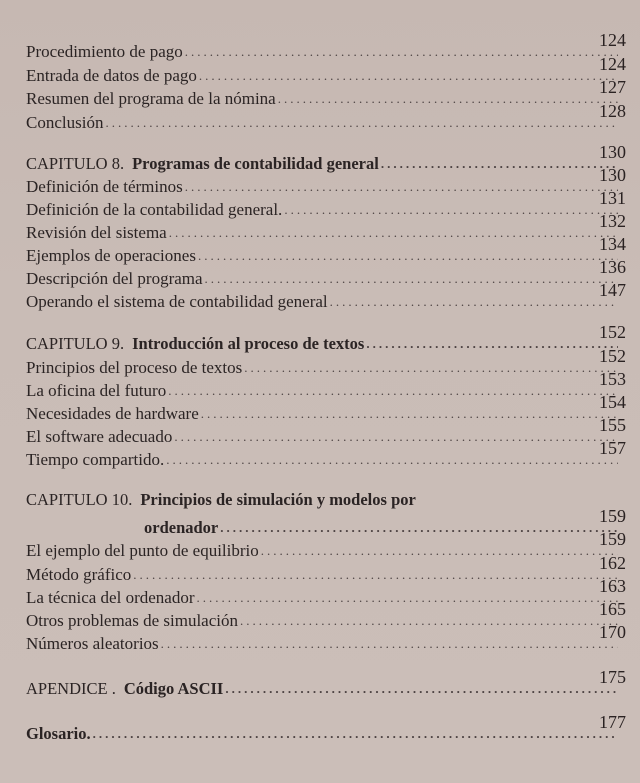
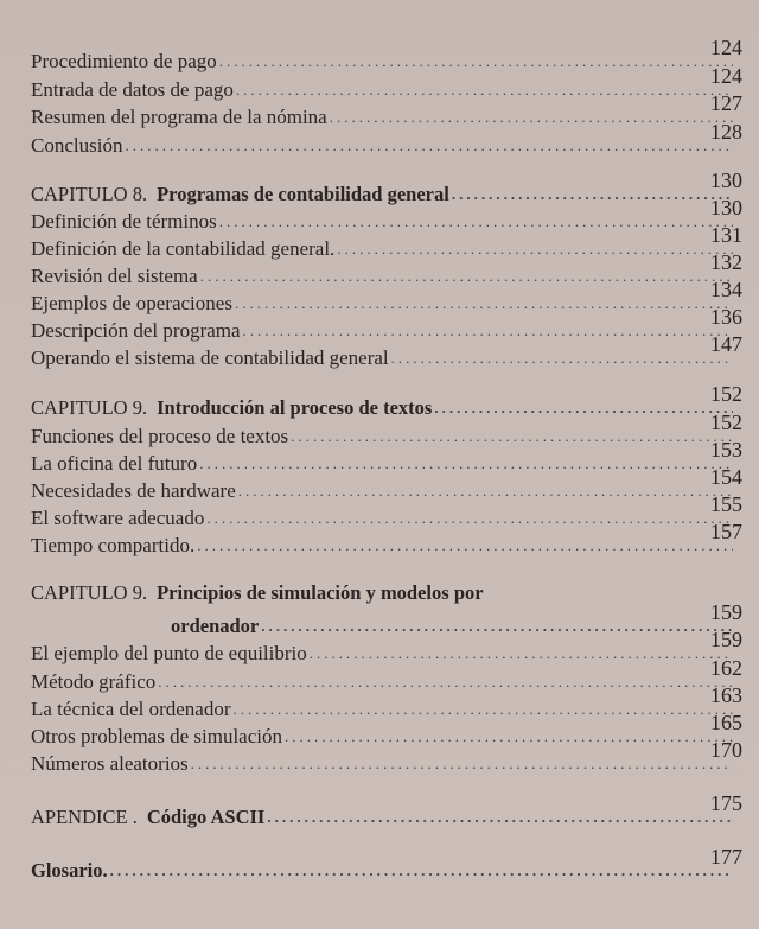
  Procedimiento de pago
  124
  Entrada de datos de pago
  124
  Resumen del programa de la nómina
  127
  Conclusión
  128
  CAPITULO 8. Programas de contabilidad general
  130
  Definición de términos
  130
  Definición de la contabilidad general.
  131
  Revisión del sistema
  132
  Ejemplos de operaciones
  134
  Descripción del programa
  136
  Operando el sistema de contabilidad general
  147
  CAPITULO 9. Introducción al proceso de textos
  152
- Principios del proceso de textos
+ Funciones del proceso de textos
  152
  La oficina del futuro
  153
  Necesidades de hardware
  154
  El software adecuado
  155
  Tiempo compartido.
  157
- CAPITULO 10. Principios de simulación y modelos por
+ CAPITULO 9. Principios de simulación y modelos por
  ordenador
  159
  El ejemplo del punto de equilibrio
  159
  Método gráfico
  162
  La técnica del ordenador
  163
  Otros problemas de simulación
  165
  Números aleatorios
  170
  APENDICE . Código ASCII
  175
  Glosario.
  ....................................................................................
  177
